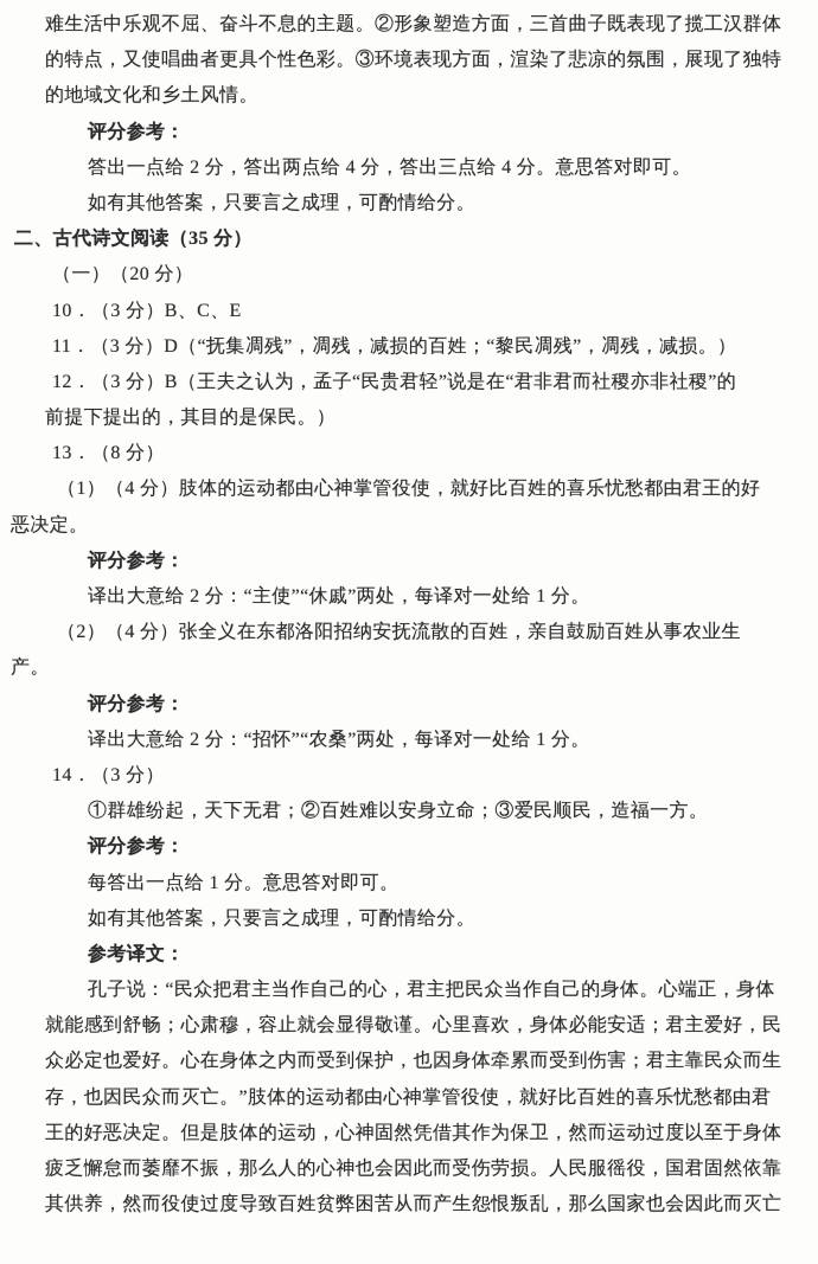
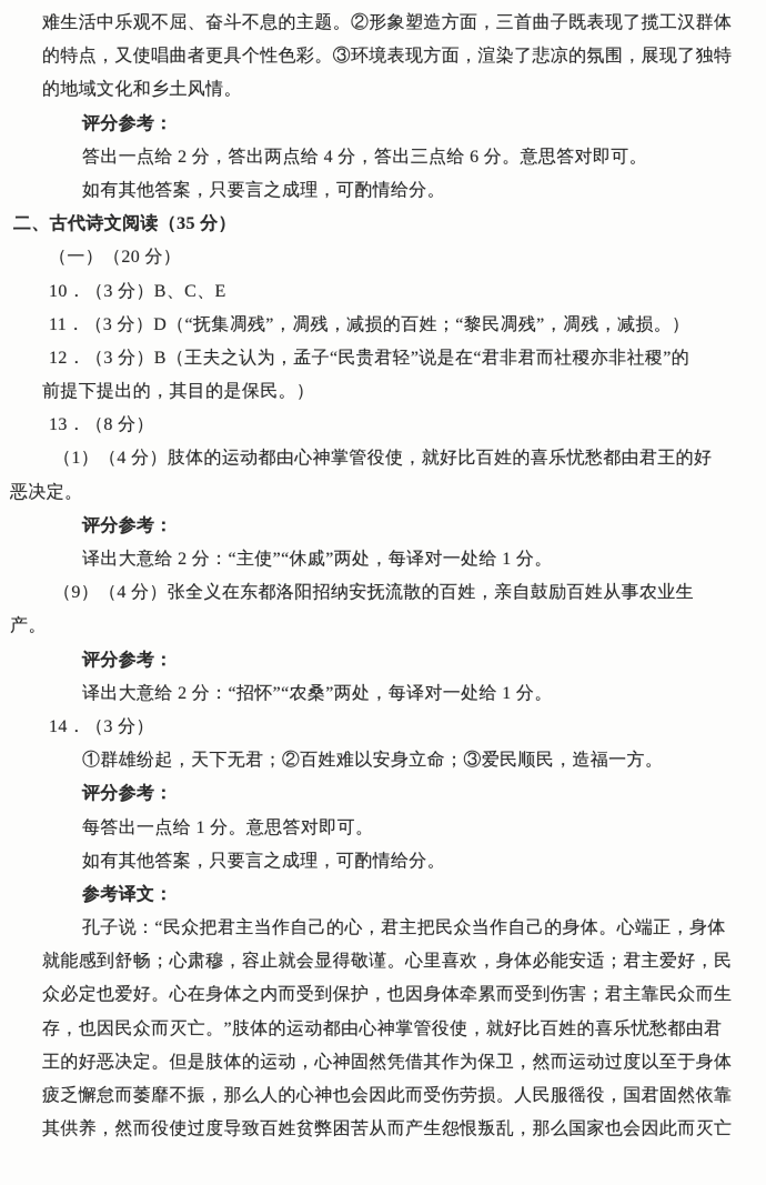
  难生活中乐观不屈、奋斗不息的主题。②形象塑造方面，三首曲子既表现了揽工汉群体
  的特点，又使唱曲者更具个性色彩。③环境表现方面，渲染了悲凉的氛围，展现了独特
  的地域文化和乡土风情。
  评分参考：
- 答出一点给 2 分，答出两点给 4 分，答出三点给 4 分。意思答对即可。
+ 答出一点给 2 分，答出两点给 4 分，答出三点给 6 分。意思答对即可。
  如有其他答案，只要言之成理，可酌情给分。
  二、古代诗文阅读（35 分）
  （一）（20 分）
  10．（3 分）B、C、E
  11．（3 分）D（“抚集凋残”，凋残，减损的百姓；“黎民凋残”，凋残，减损。）
  12．（3 分）B（王夫之认为，孟子“民贵君轻”说是在“君非君而社稷亦非社稷”的
  前提下提出的，其目的是保民。）
  13．（8 分）
  （1）（4 分）肢体的运动都由心神掌管役使，就好比百姓的喜乐忧愁都由君王的好
  恶决定。
  评分参考：
  译出大意给 2 分：“主使”“休戚”两处，每译对一处给 1 分。
- （2）（4 分）张全义在东都洛阳招纳安抚流散的百姓，亲自鼓励百姓从事农业生
+ （9）（4 分）张全义在东都洛阳招纳安抚流散的百姓，亲自鼓励百姓从事农业生
  产。
  评分参考：
  译出大意给 2 分：“招怀”“农桑”两处，每译对一处给 1 分。
  14．（3 分）
  ①群雄纷起，天下无君；②百姓难以安身立命；③爱民顺民，造福一方。
  评分参考：
  每答出一点给 1 分。意思答对即可。
  如有其他答案，只要言之成理，可酌情给分。
  参考译文：
  孔子说：“民众把君主当作自己的心，君主把民众当作自己的身体。心端正，身体
  就能感到舒畅；心肃穆，容止就会显得敬谨。心里喜欢，身体必能安适；君主爱好，民
  众必定也爱好。心在身体之内而受到保护，也因身体牵累而受到伤害；君主靠民众而生
  存，也因民众而灭亡。”肢体的运动都由心神掌管役使，就好比百姓的喜乐忧愁都由君
  王的好恶决定。但是肢体的运动，心神固然凭借其作为保卫，然而运动过度以至于身体
  疲乏懈怠而萎靡不振，那么人的心神也会因此而受伤劳损。人民服徭役，国君固然依靠
  其供养，然而役使过度导致百姓贫弊困苦从而产生怨恨叛乱，那么国家也会因此而灭亡
